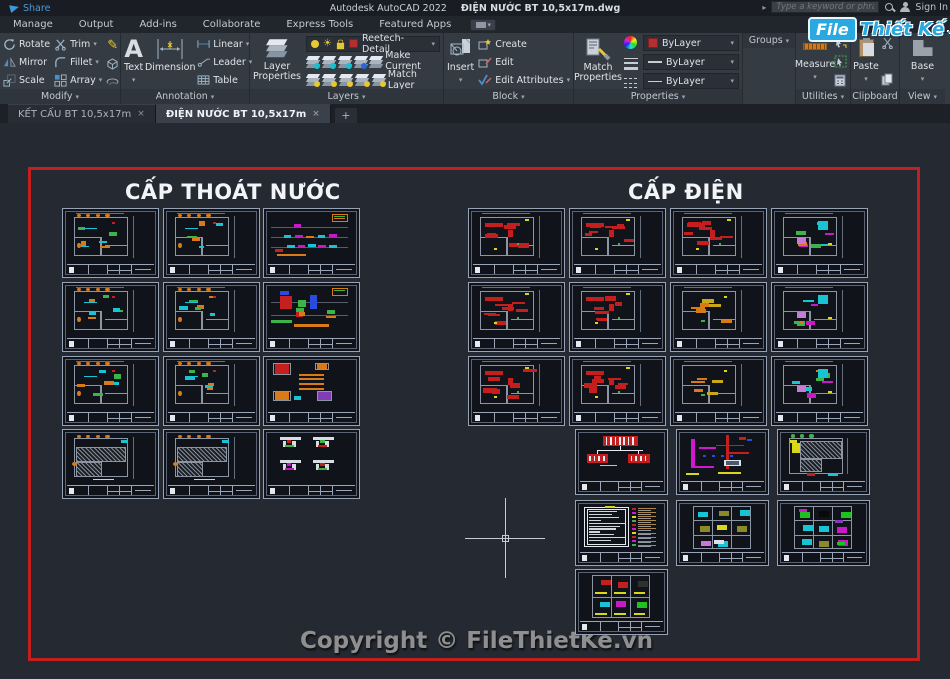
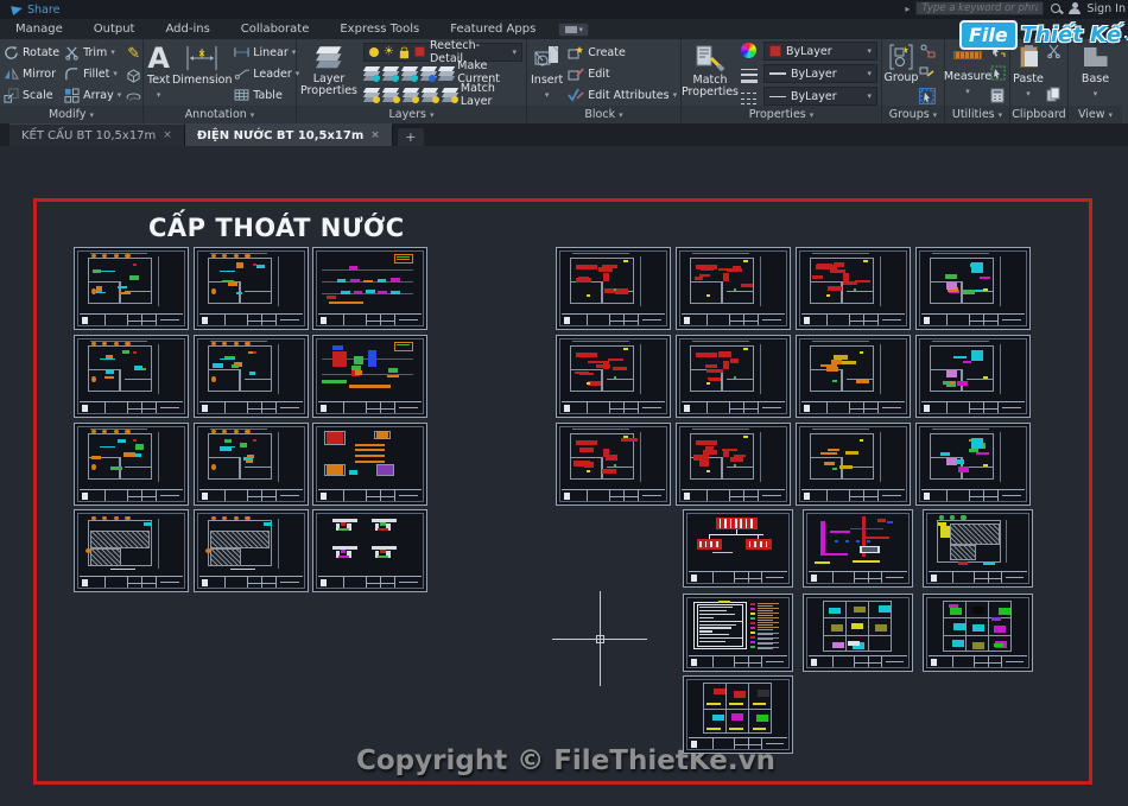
  Share
- Autodesk AutoCAD 2022 ĐIỆN NƯỚC BT 10,5x17m.dwg
  ▸
  Type a keyword or phra
  Sign In
  Manage Output Add-ins Collaborate Express Tools Featured Apps
  ▾
  Rotate
  Mirror
  Scale
  Trim
  ▾
  Fillet
  ▾
  Array
  ▾
  ✎
  Modify
  ▾
  A
  Text
  ▾
  Dimension
  Linear
  ▾
  Leader
  ▾
  Table
  Annotation
  ▾
  Layer Properties
  ☀
  Reetech-Detail
  ▾
  Make Current
  Match Layer
  Layers
  ▾
  Insert
  ▾
  Create
  Edit
  Edit Attributes
  ▾
  Block
  ▾
  Match Properties
  ByLayer
  ▾
  ByLayer
  ▾
  ByLayer
  ▾
  Properties
  ▾
+ Group
  Groups
  ▾
  Measure
  ▾
  Utilities
  ▾
  Paste
  ▾
  Clipboard
  Base
  ▾
  View
  ▾
  KẾT CẤU BT 10,5x17m
  ×
  ĐIỆN NƯỚC BT 10,5x17m
  ×
  +
  CẤP THOÁT NƯỚC
- CẤP ĐIỆN
  Copyright © FileThietKe.vn
  File
  Thiết Kế
